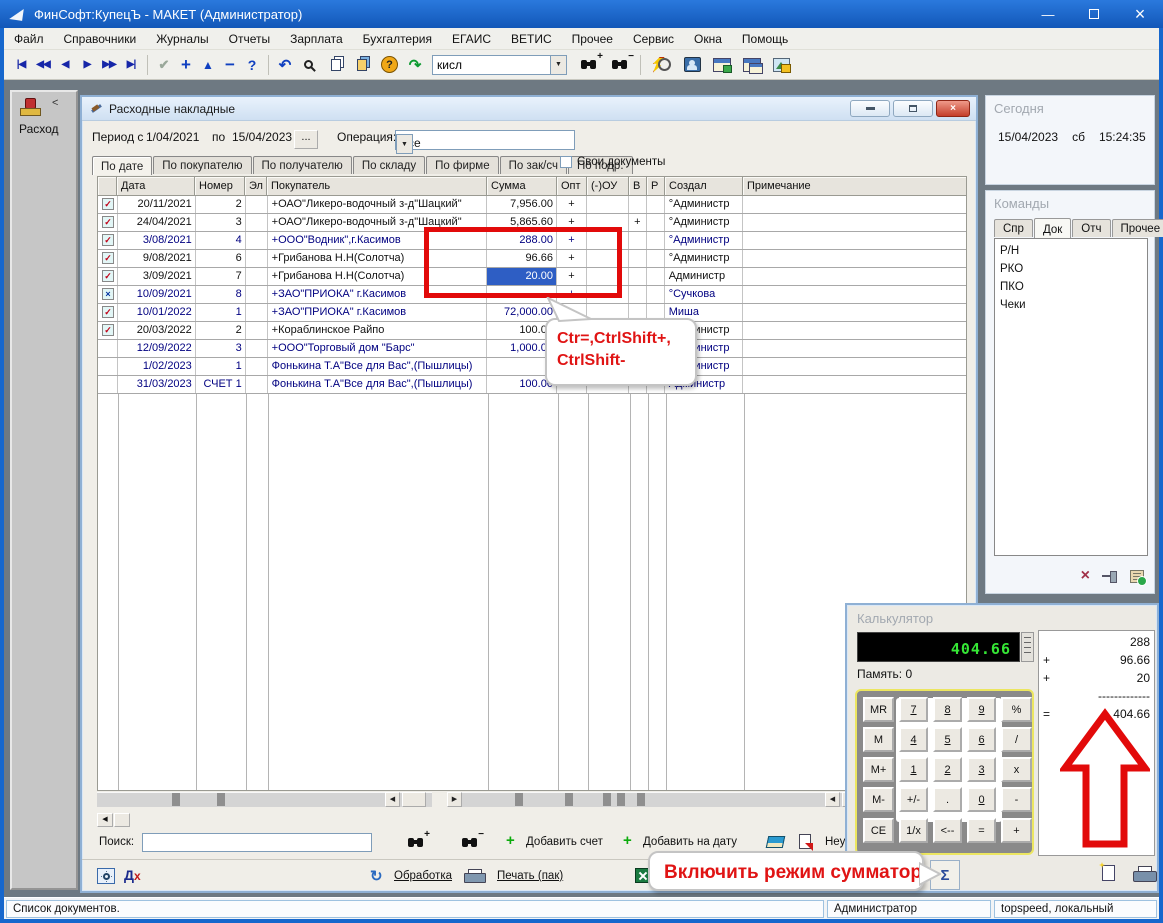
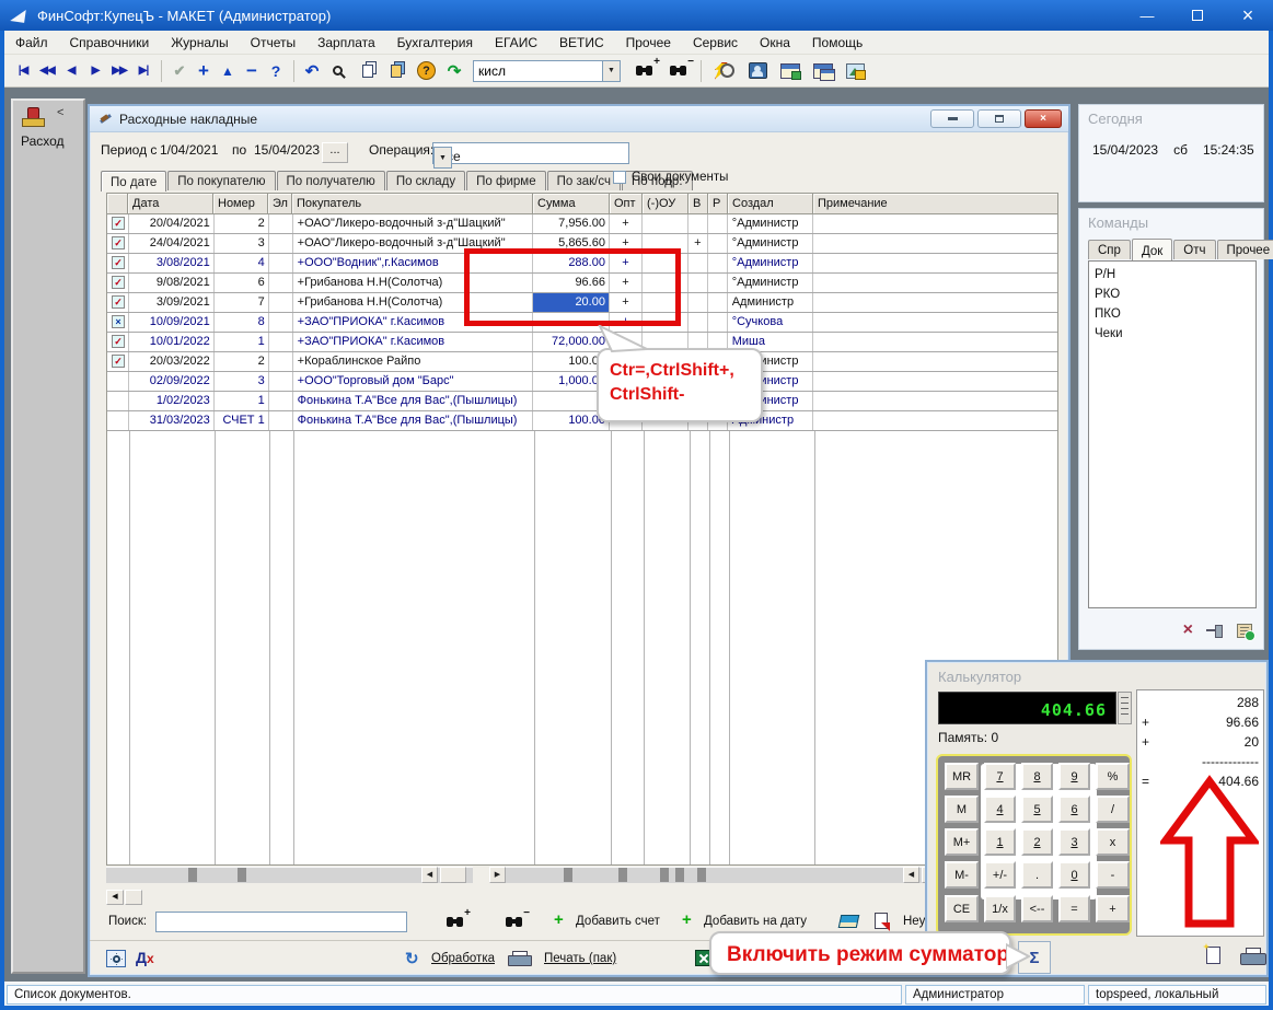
  ФинСофт:КупецЪ - МАКЕТ (Администратор)
  —
  ×
  Файл
  Справочники
  Журналы
  Отчеты
  Зарплата
  Бухгалтерия
  ЕГАИС
  ВЕТИС
  Прочее
  Сервис
  Окна
  Помощь
  |◀
  ◀◀
  ◀
  ▶
  ▶▶
  ▶|
  ✔
  +
  ▲
  −
  ?
  ↶
  ?
  ↷
  кисл
  +
  −
  <
  Расход
  Расходные накладные
  ×
  Период с
  1/04/2021
  по
  15/04/2023
  ...
  Операция
  По дате
  По покупателю
  По получателю
  По складу
  По фирме
  По зак/сч
  По подр.
  Свои документы
  Дата
  Номер
  Эл
  Покупатель
  Сумма
  Опт
  (-)ОУ
  В
  Р
  Создал
  Примечание
  ✓
- 20/11/2021
+ 20/04/2021
  2
  +ОАО"Ликеро-водочный з-д"Шацкий"
  7,956.00
  +
  °Администр
  ✓
  24/04/2021
  3
  +ОАО"Ликеро-водочный з-д"Шацкий"
  5,865.60
  +
  +
  °Администр
  ✓
  3/08/2021
  4
  +ООО"Водник",г.Касимов
  288.00
  +
  °Администр
  ✓
  9/08/2021
  6
  +Грибанова Н.Н(Солотча)
  96.66
  +
  °Администр
  ✓
  3/09/2021
  7
  +Грибанова Н.Н(Солотча)
  20.00
  +
  Администр
  ×
  10/09/2021
  8
  +ЗАО"ПРИОКА" г.Касимов
  +
  °Сучкова
  ✓
  10/01/2022
  1
  +ЗАО"ПРИОКА" г.Касимов
  72,000.00
  Миша
  ✓
  20/03/2022
  2
  +Кораблинское Райпо
  100.0
- 12/09/2022
+ 02/09/2022
  3
  +ООО"Торговый дом "Барс"
  1,000.0
  1/02/2023
  1
  Фонькина Т.А"Все для Вас",(Пышлицы)
  31/03/2023
  СЧЕТ 1
  Фонькина Т.А"Все для Вас",(Пышлицы)
  100.0
  Поиск:
  +
  −
  +
  Добавить счет
  +
  Добавить на дату
  Дх
  ↻
  Обработка
  Печать (пак)
  Сегодня
  15/04/2023
  сб
  15:24:35
  Команды
  Спр
  Док
  Отч
  Прочее
  Р/Н
  РКО
  ПКО
  Чеки
  ×
  Калькулятор
  404.66
  Память: 0
  MR
  7
  8
  9
  %
  M
  4
  5
  6
  /
  M+
  1
  2
  3
  x
  M-
  +/-
  .
  0
  -
  CE
  1/x
  <--
  =
  +
  288
  +
  96.66
  +
  20
  -------------
  =
  404.66
  Σ
  Ctr=,CtrlShift+,
  CtrlShift-
  Включить режим сумматор
  Список документов.
  Администратор
  topspeed, локальный
